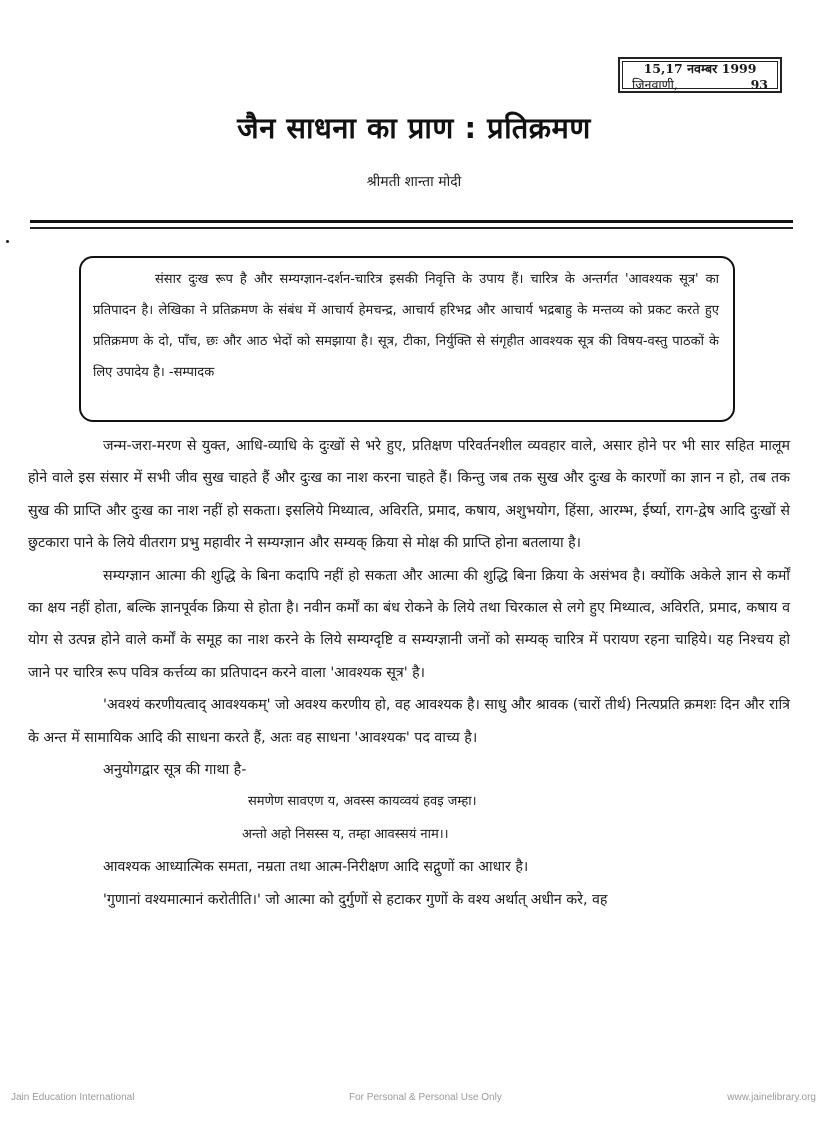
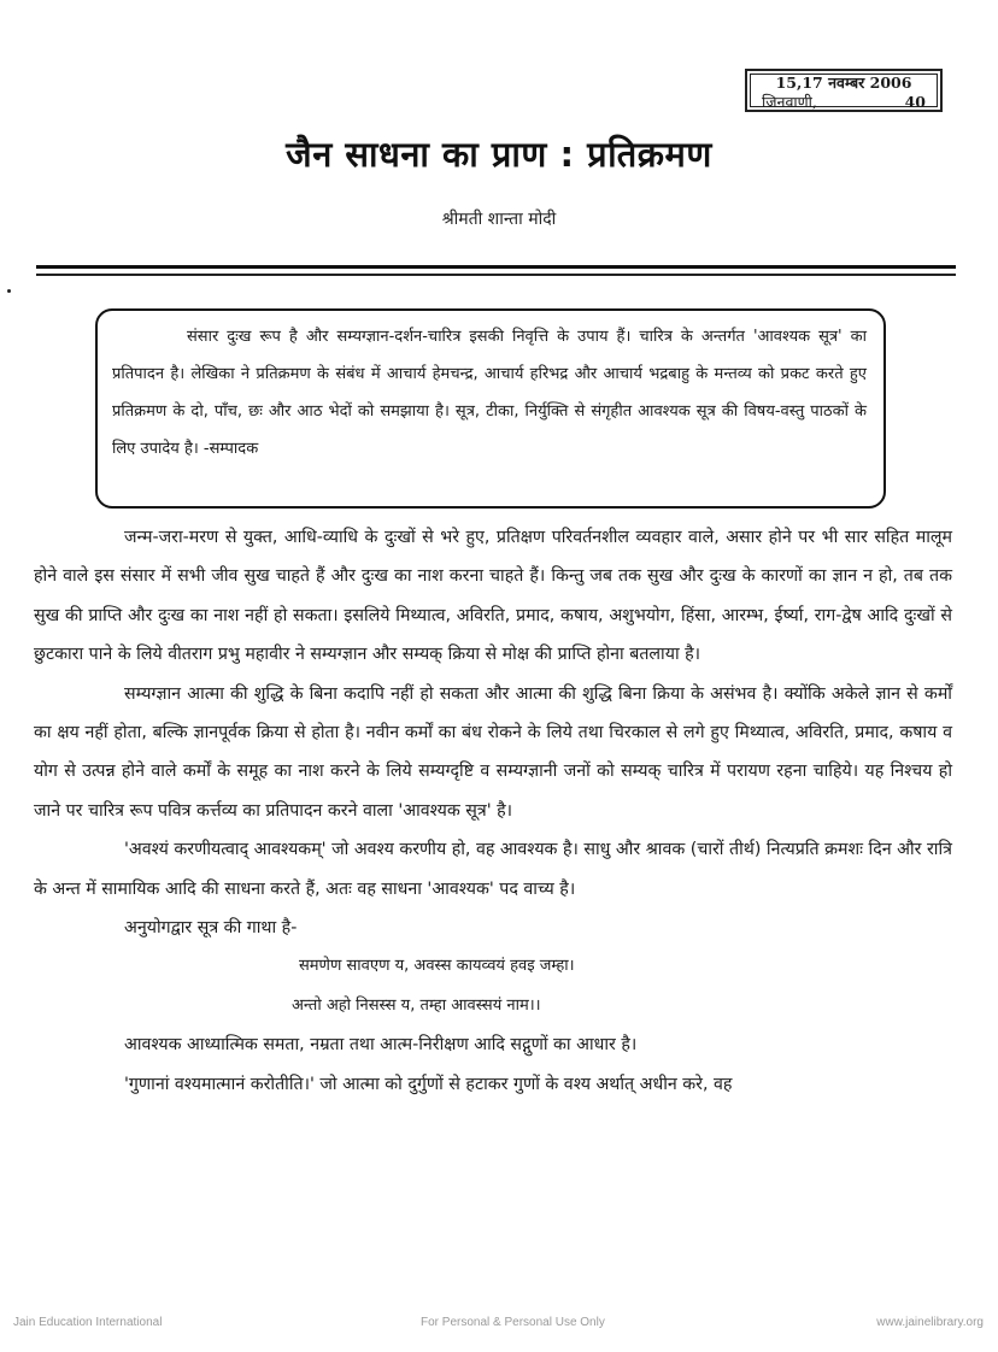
- 15,17 नवम्बर 1999
+ 15,17 नवम्बर 2006
  जिनवाणी,
- 93
+ 40
  जैन साधना का प्राण : प्रतिक्रमण
  श्रीमती शान्ता मोदी
  संसार दुःख रूप है और सम्यग्ज्ञान-दर्शन-चारित्र इसकी निवृत्ति के उपाय हैं। चारित्र के अन्तर्गत 'आवश्यक सूत्र' का प्रतिपादन है। लेखिका ने प्रतिक्रमण के संबंध में आचार्य हेमचन्द्र, आचार्य हरिभद्र और आचार्य भद्रबाहु के मन्तव्य को प्रकट करते हुए प्रतिक्रमण के दो, पाँच, छः और आठ भेदों को समझाया है। सूत्र, टीका, निर्युक्ति से संगृहीत आवश्यक सूत्र की विषय-वस्तु पाठकों के लिए उपादेय है। -सम्पादक
  जन्म-जरा-मरण से युक्त, आधि-व्याधि के दुःखों से भरे हुए, प्रतिक्षण परिवर्तनशील व्यवहार वाले, असार होने पर भी सार सहित मालूम होने वाले इस संसार में सभी जीव सुख चाहते हैं और दुःख का नाश करना चाहते हैं। किन्तु जब तक सुख और दुःख के कारणों का ज्ञान न हो, तब तक सुख की प्राप्ति और दुःख का नाश नहीं हो सकता। इसलिये मिथ्यात्व, अविरति, प्रमाद, कषाय, अशुभयोग, हिंसा, आरम्भ, ईर्ष्या, राग-द्वेष आदि दुःखों से छुटकारा पाने के लिये वीतराग प्रभु महावीर ने सम्यग्ज्ञान और सम्यक् क्रिया से मोक्ष की प्राप्ति होना बतलाया है।
  सम्यग्ज्ञान आत्मा की शुद्धि के बिना कदापि नहीं हो सकता और आत्मा की शुद्धि बिना क्रिया के असंभव है। क्योंकि अकेले ज्ञान से कर्मों का क्षय नहीं होता, बल्कि ज्ञानपूर्वक क्रिया से होता है। नवीन कर्मों का बंध रोकने के लिये तथा चिरकाल से लगे हुए मिथ्यात्व, अविरति, प्रमाद, कषाय व योग से उत्पन्न होने वाले कर्मों के समूह का नाश करने के लिये सम्यग्दृष्टि व सम्यग्ज्ञानी जनों को सम्यक् चारित्र में परायण रहना चाहिये। यह निश्चय हो जाने पर चारित्र रूप पवित्र कर्त्तव्य का प्रतिपादन करने वाला 'आवश्यक सूत्र' है।
  'अवश्यं करणीयत्वाद् आवश्यकम्' जो अवश्य करणीय हो, वह आवश्यक है। साधु और श्रावक (चारों तीर्थ) नित्यप्रति क्रमशः दिन और रात्रि के अन्त में सामायिक आदि की साधना करते हैं, अतः वह साधना 'आवश्यक' पद वाच्य है।
  अनुयोगद्वार सूत्र की गाथा है-
  समणेण सावएण य, अवस्स कायव्वयं हवइ जम्हा।
  अन्तो अहो निसस्स य, तम्हा आवस्सयं नाम।।
  आवश्यक आध्यात्मिक समता, नम्रता तथा आत्म-निरीक्षण आदि सद्गुणों का आधार है।
  'गुणानां वश्यमात्मानं करोतीति।' जो आत्मा को दुर्गुणों से हटाकर गुणों के वश्य अर्थात् अधीन करे, वह
  Jain Education International
  For Personal & Personal Use Only
  www.jainelibrary.org
